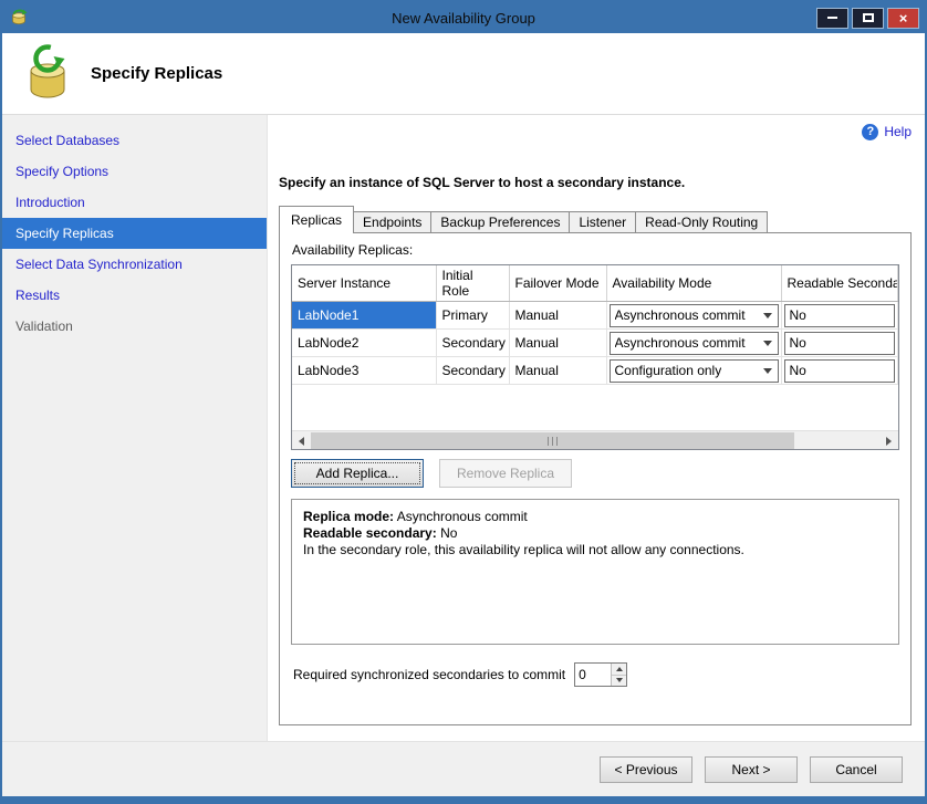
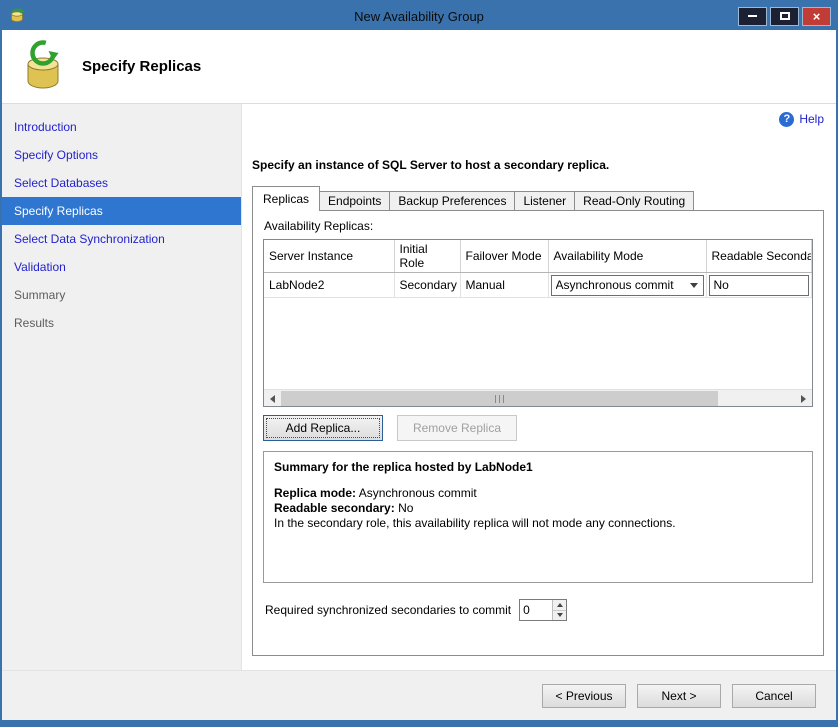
  New Availability Group
  ×
  Specify Replicas
- Select Databases
+ Introduction
  Specify Options
- Introduction
+ Select Databases
  Specify Replicas
  Select Data Synchronization
- Results
+ Validation
+ Summary
- Validation
+ Results
  ?
  Help
- Specify an instance of SQL Server to host a secondary instance.
+ Specify an instance of SQL Server to host a secondary replica.
  Replicas
  Endpoints
  Backup Preferences
  Listener
  Read-Only Routing
  Availability Replicas:
  Server Instance	Initial Role	Failover Mode	Availability Mode	Readable Seconda
- LabNode1	Primary	Manual	Asynchronous commit	No
  LabNode2	Secondary	Manual	Asynchronous commit	No
- LabNode3	Secondary	Manual	Configuration only	No
  Add Replica...
  Remove Replica
+ Summary for the replica hosted by LabNode1
  Replica mode: Asynchronous commit
  Readable secondary: No
- In the secondary role, this availability replica will not allow any connections.
+ In the secondary role, this availability replica will not mode any connections.
  Required synchronized secondaries to commit
  0
  < Previous
  Next >
  Cancel
